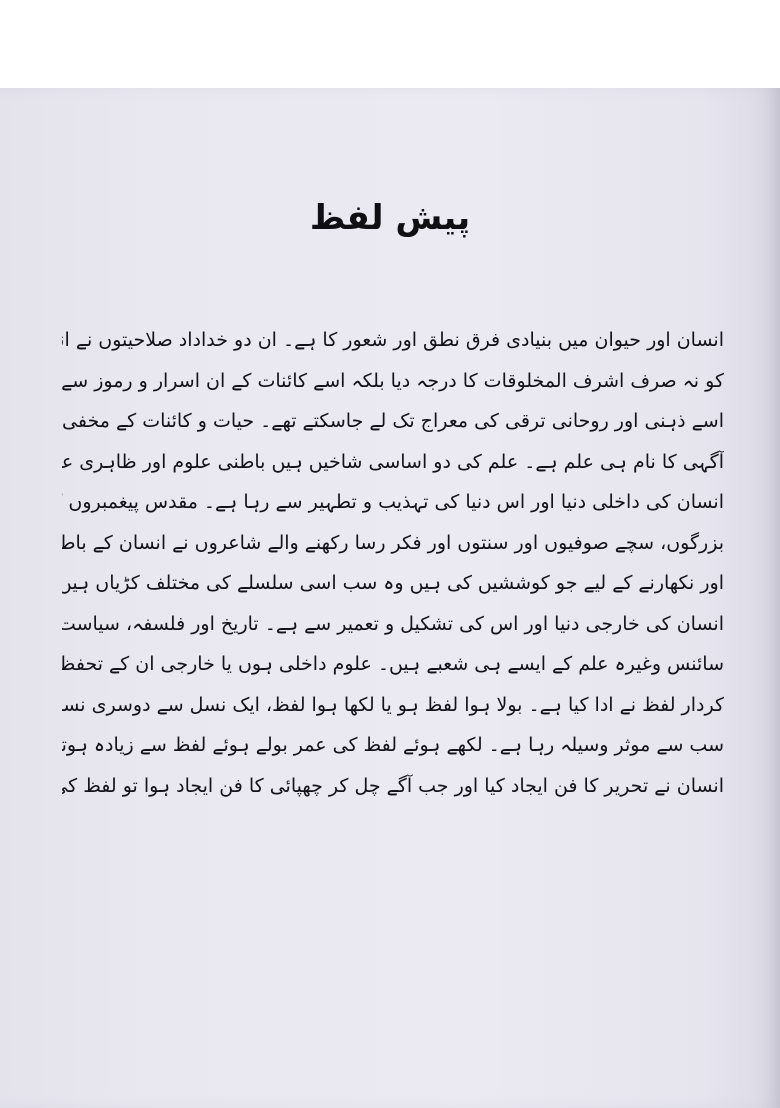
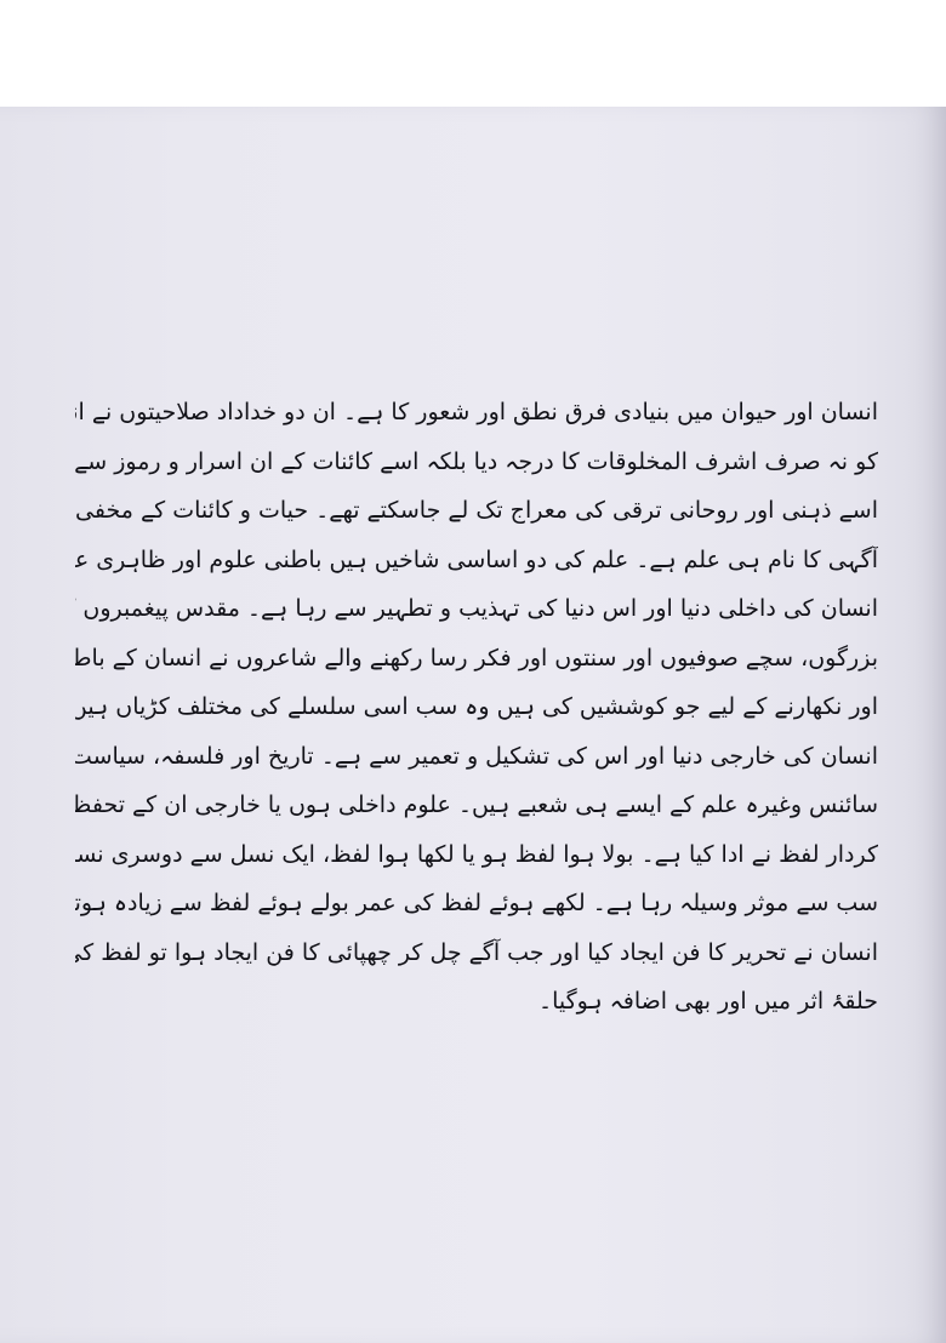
- پیش لفظ
  انسان اور حیوان میں بنیادی فرق نطق اور شعور کا ہے۔ ان دو خداداد صلاحیتوں نے ان
  کو نہ صرف اشرف المخلوقات کا درجہ دیا بلکہ اسے کائنات کے ان اسرار و رموز سے
  اسے ذہنی اور روحانی ترقی کی معراج تک لے جاسکتے تھے۔ حیات و کائنات کے مخفی
  آگہی کا نام ہی علم ہے۔ علم کی دو اساسی شاخیں ہیں باطنی علوم اور ظاہری ع
  انسان کی داخلی دنیا اور اس دنیا کی تہذیب و تطہیر سے رہا ہے۔ مقدس پیغمبروں
  بزرگوں، سچے صوفیوں اور سنتوں اور فکر رسا رکھنے والے شاعروں نے انسان کے باط
  اور نکھارنے کے لیے جو کوششیں کی ہیں وہ سب اسی سلسلے کی مختلف کڑیاں ہیں
  انسان کی خارجی دنیا اور اس کی تشکیل و تعمیر سے ہے۔ تاریخ اور فلسفہ، سیاست
  سائنس وغیرہ علم کے ایسے ہی شعبے ہیں۔ علوم داخلی ہوں یا خارجی ان کے تحفظ
  کردار لفظ نے ادا کیا ہے۔ بولا ہوا لفظ ہو یا لکھا ہوا لفظ، ایک نسل سے دوسری نس
  سب سے موثر وسیلہ رہا ہے۔ لکھے ہوئے لفظ کی عمر بولے ہوئے لفظ سے زیادہ ہوت
  انسان نے تحریر کا فن ایجاد کیا اور جب آگے چل کر چھپائی کا فن ایجاد ہوا تو لفظ ک
+ حلقۂ اثر میں اور بھی اضافہ ہوگیا۔
